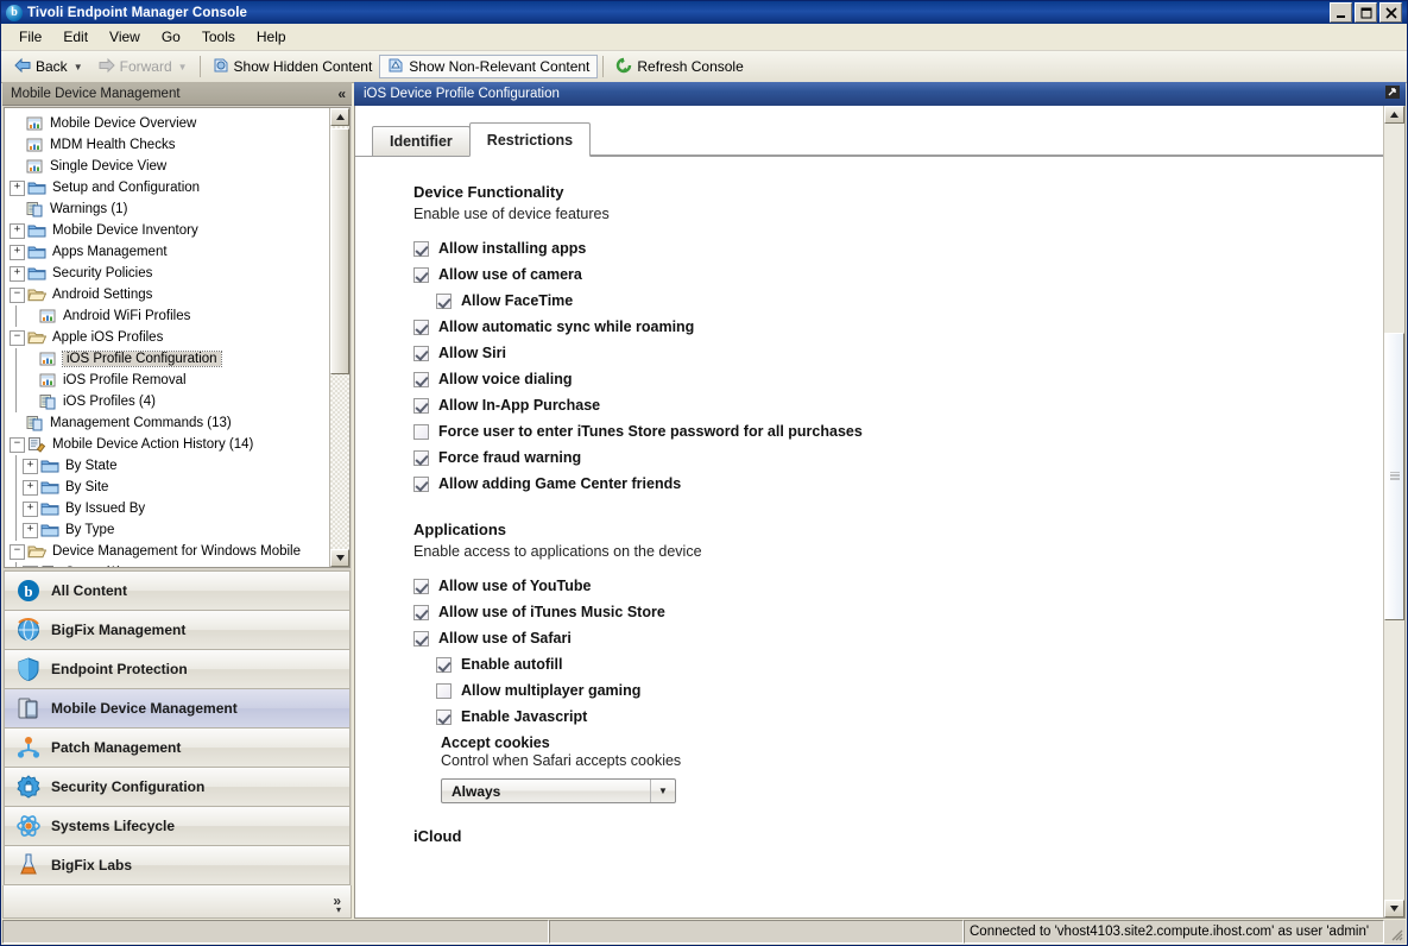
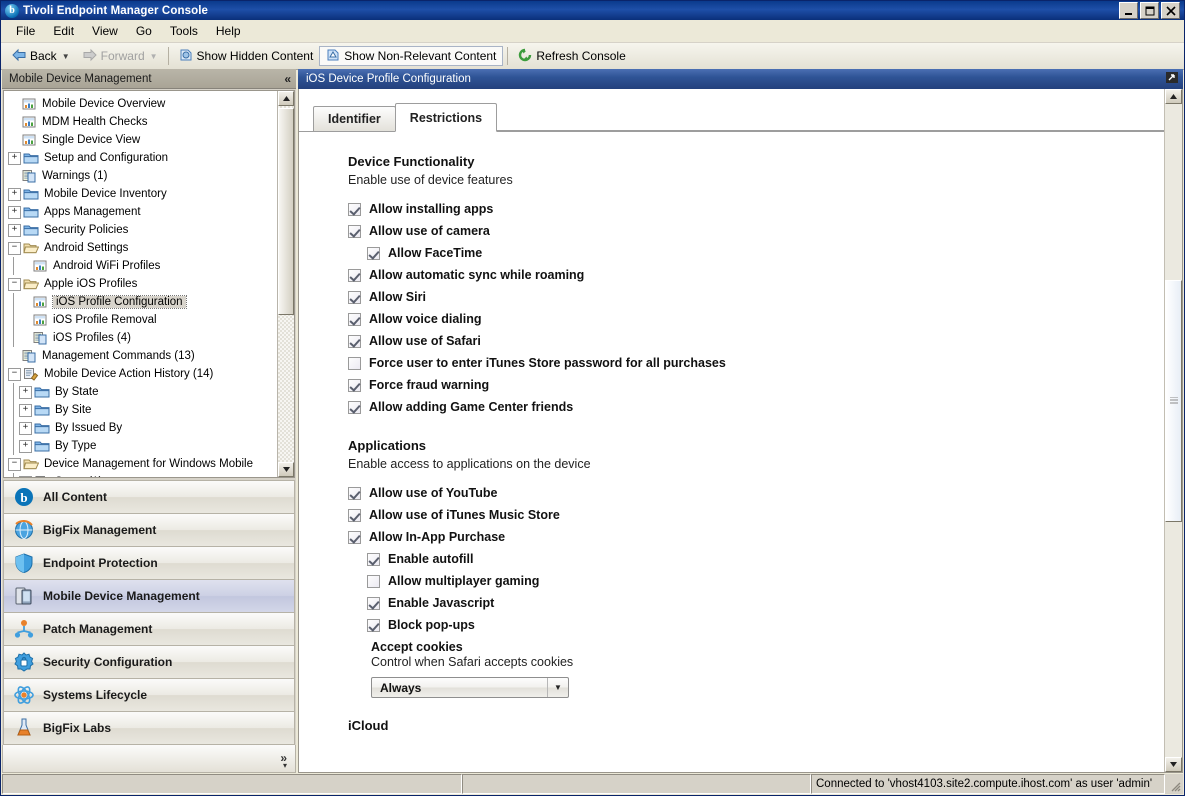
  b
  Tivoli Endpoint Manager Console
  File
  Edit
  View
  Go
  Tools
  Help
  Back
  ▼
  Forward
  ▼
  Show Hidden Content
  Show Non-Relevant Content
  Refresh Console
  Mobile Device Management
  «
  Mobile Device Overview
  MDM Health Checks
  Single Device View
  +
  Setup and Configuration
  Warnings (1)
  +
  Mobile Device Inventory
  +
  Apps Management
  +
  Security Policies
  −
  Android Settings
  Android WiFi Profiles
  −
  Apple iOS Profiles
  iOS Profile Configuration
  iOS Profile Removal
  iOS Profiles (4)
  Management Commands (13)
  −
  Mobile Device Action History (14)
  +
  By State
  +
  By Site
  +
  By Issued By
  +
  By Type
  −
  Device Management for Windows Mobile
  b
  All Content
  BigFix Management
  Endpoint Protection
  Mobile Device Management
  Patch Management
  Security Configuration
  Systems Lifecycle
  BigFix Labs
  »
  ▾
  iOS Device Profile Configuration
  Identifier
  Restrictions
  Device Functionality
  Enable use of device features
  Allow installing apps
  Allow use of camera
  Allow FaceTime
  Allow automatic sync while roaming
  Allow Siri
  Allow voice dialing
- Allow In-App Purchase
+ Allow use of Safari
  Force user to enter iTunes Store password for all purchases
  Force fraud warning
  Allow adding Game Center friends
  Applications
  Enable access to applications on the device
  Allow use of YouTube
  Allow use of iTunes Music Store
- Allow use of Safari
+ Allow In-App Purchase
  Enable autofill
  Allow multiplayer gaming
  Enable Javascript
+ Block pop-ups
  Accept cookies
  Control when Safari accepts cookies
  Always
  ▼
  iCloud
  Connected to 'vhost4103.site2.compute.ihost.com' as user 'admin'
